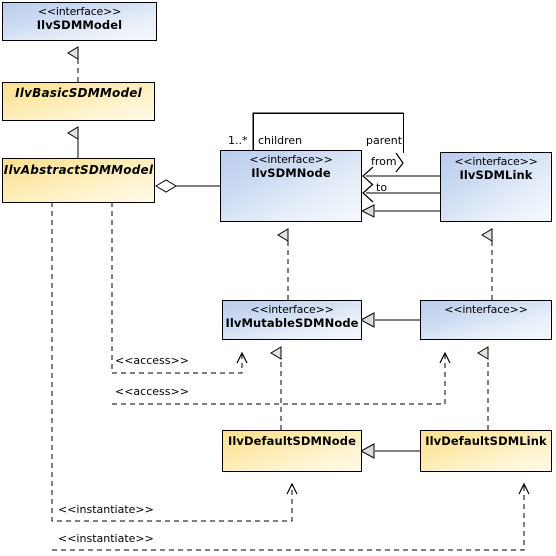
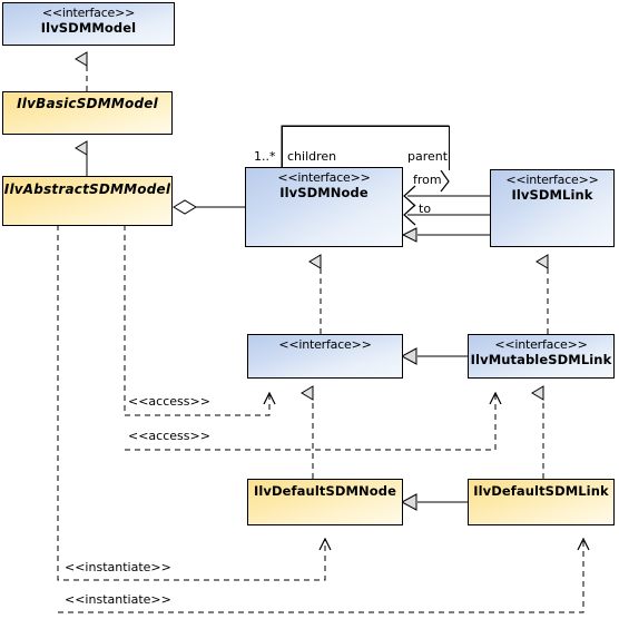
  <<interface>>
  IlvSDMModel
  IlvBasicSDMModel
  IlvAbstractSDMModel
  1..*
  children
  parent
  from
  to
  <<interface>>
  IlvSDMNode
  <<interface>>
  IlvSDMLink
  <<interface>>
- IlvMutableSDMNode
  <<interface>>
+ IlvMutableSDMLink
  <<access>>
  <<access>>
  IlvDefaultSDMNode
  IlvDefaultSDMLink
  <<instantiate>>
  <<instantiate>>
